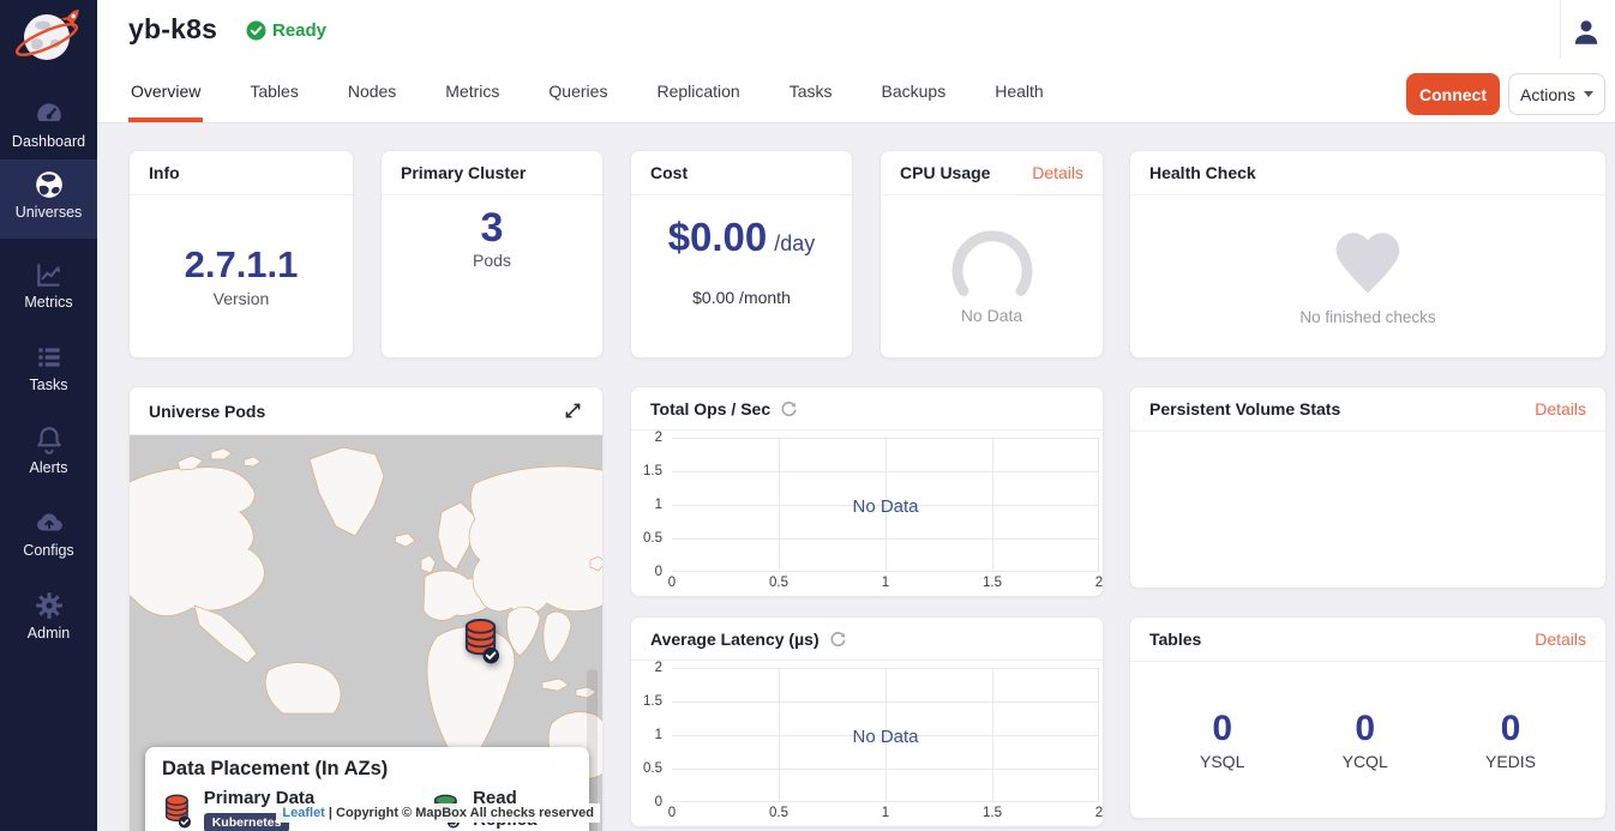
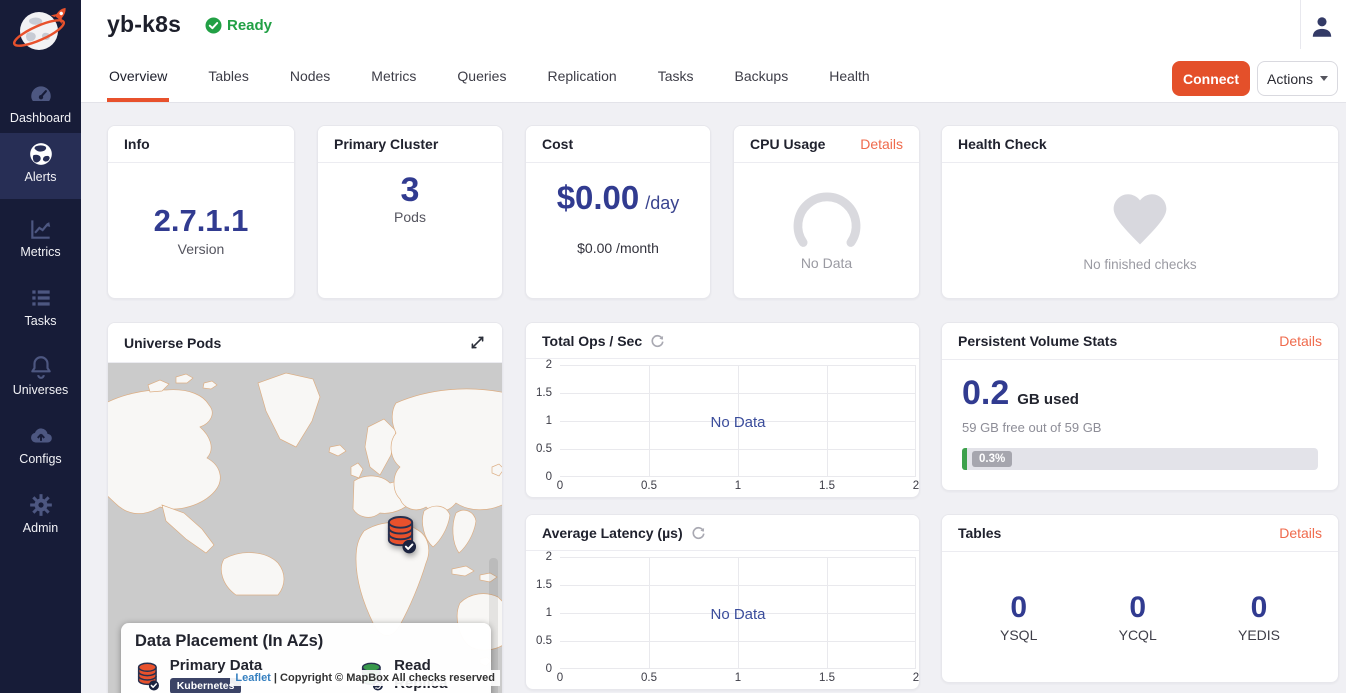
  Dashboard
- Universes
+ Alerts
  Metrics
  Tasks
- Alerts
+ Universes
  Configs
  Admin
  yb-k8s
  Ready
  Overview
  Tables
  Nodes
  Metrics
  Queries
  Replication
  Tasks
  Backups
  Health
  Connect
  Actions
  Info
  2.7.1.1
  Version
  Primary Cluster
  3
  Pods
  Cost
  $0.00
  /day
  $0.00 /month
  CPU Usage
  Details
  No Data
  Health Check
  No finished checks
  Universe Pods
  Data Placement (In AZs)
  Primary Data
  Kubernetes
  Leaflet | Copyright © MapBox All checks reserved
  Total Ops / Sec
  2
  1.5
  1
  0.5
  0
  No Data
  0
  0.5
  1
  1.5
  2
  Persistent Volume Stats
  Details
+ 0.2
+ GB used
+ 59 GB free out of 59 GB
+ 0.3%
  Average Latency (µs)
  2
  1.5
  1
  0.5
  0
  No Data
  0
  0.5
  1
  1.5
  2
  Tables
  Details
  0
  YSQL
  0
  YCQL
  0
  YEDIS
